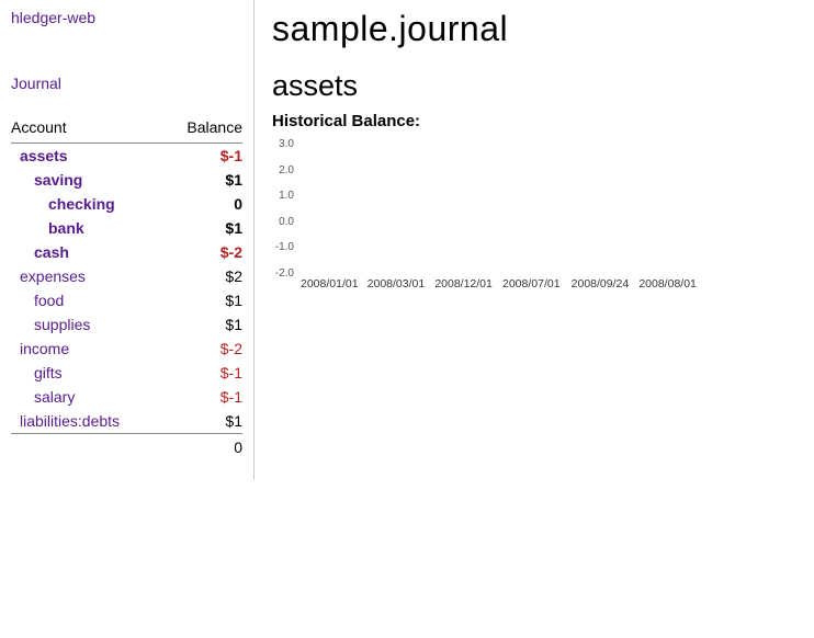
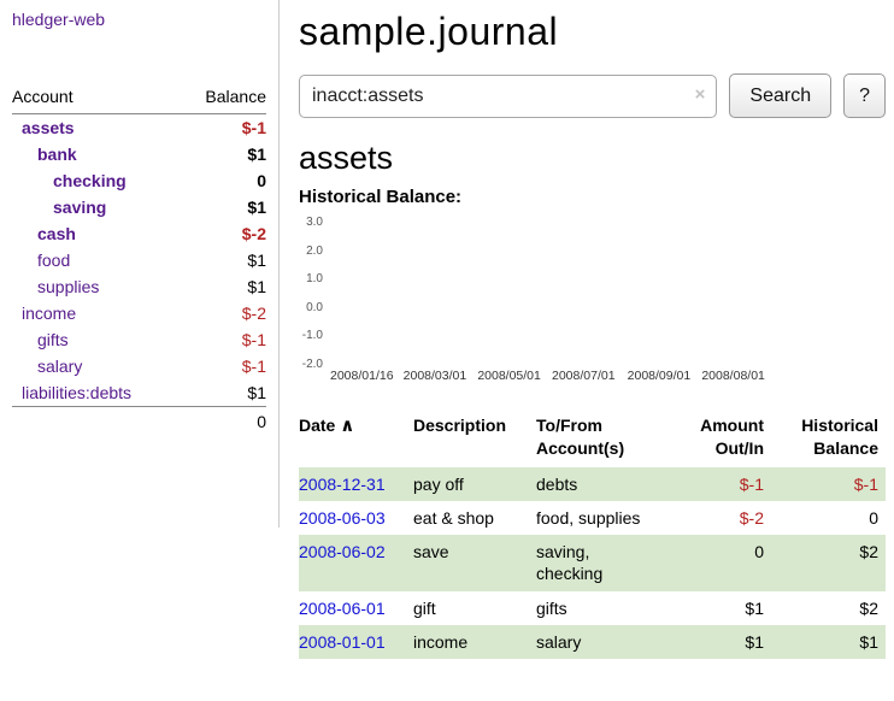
  hledger-web
- Journal
  Account
  Balance
  assets
  $-1
- saving
+ bank
  $1
  checking
  0
- bank
+ saving
  $1
  cash
  $-2
- expenses
- $2
  food
  $1
  supplies
  $1
  income
  $-2
  gifts
  $-1
  salary
  $-1
  liabilities:debts
  $1
  0
  sample.journal
+ inacct:assets
+ ×
+ Search
+ ?
  assets
  Historical Balance:
  3.0
  2.0
  1.0
  0.0
  -1.0
  -2.0
- 2008/01/01
+ 2008/01/16
  2008/03/01
- 2008/12/01
+ 2008/05/01
  2008/07/01
- 2008/09/24
+ 2008/09/01
  2008/08/01
+ Date ∧	Description	To/FromAccount(s)	AmountOut/In	HistoricalBalance
+ 2008-12-31	pay off	debts	$-1	$-1
+ 2008-06-03	eat & shop	food, supplies	$-2	0
+ 2008-06-02	save	saving, checking	0	$2
+ 2008-06-01	gift	gifts	$1	$2
+ 2008-01-01	income	salary	$1	$1
